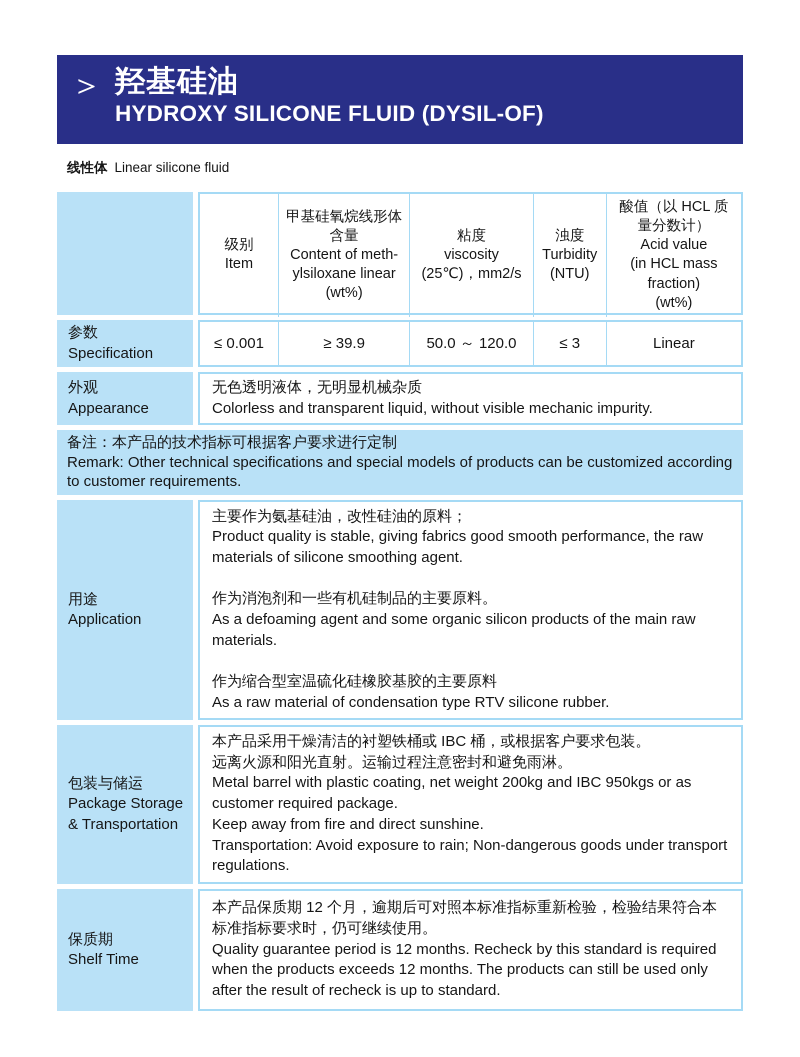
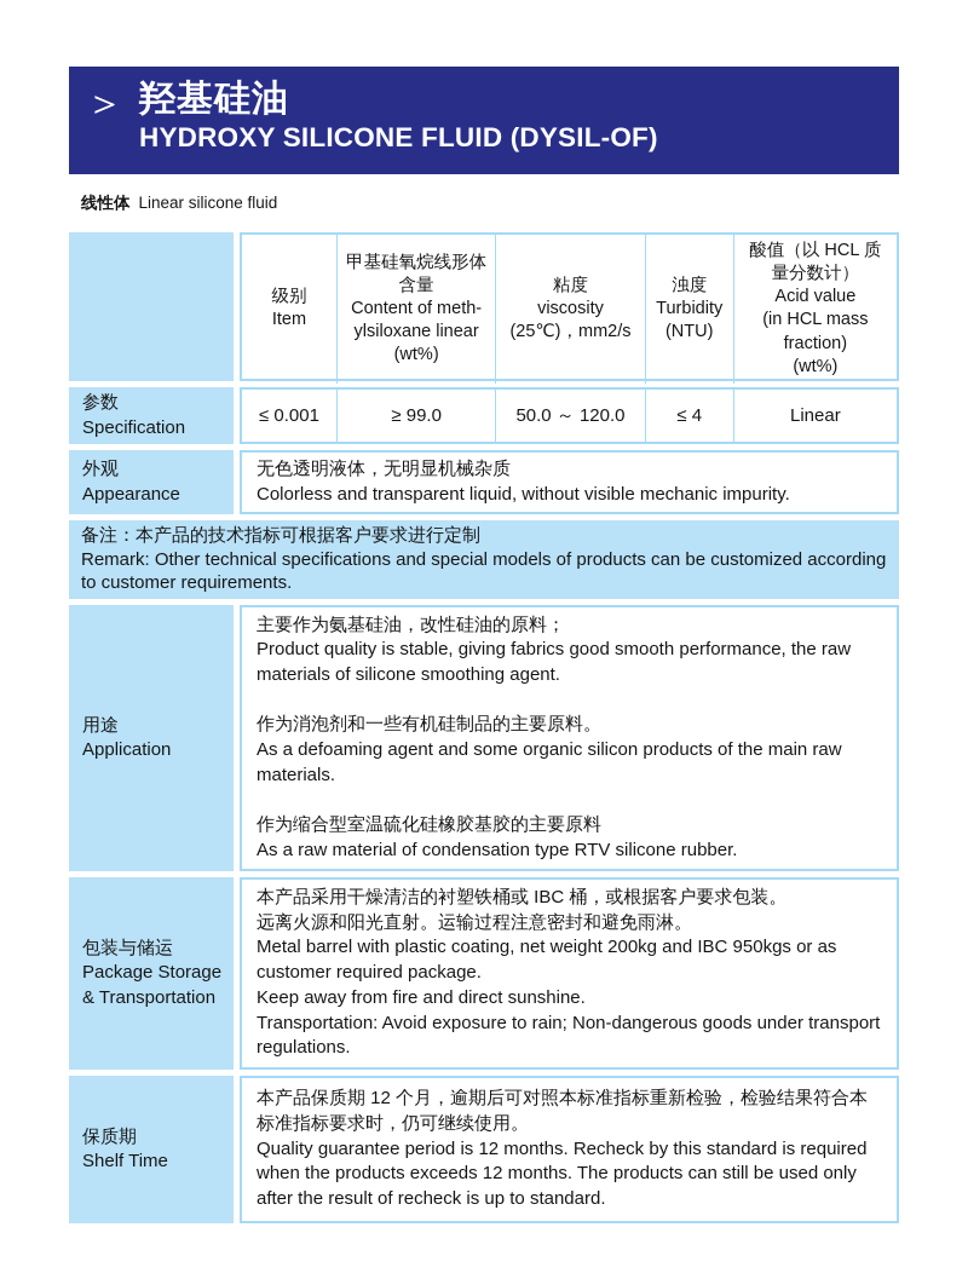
  ＞
  羟基硅油
  HYDROXY SILICONE FLUID (DYSIL-OF)
  线性体 Linear silicone fluid
  级别
  Item
  甲基硅氧烷线形体
  含量
  Content of meth-
  ylsiloxane linear
  (wt%)
  粘度
  viscosity
  (25℃)，mm2/s
  浊度
  Turbidity
  (NTU)
  酸值（以 HCL 质
  量分数计）
  Acid value
  (in HCL mass
  fraction)
  (wt%)
  参数
  Specification
  ≤ 0.001
- ≥ 39.9
+ ≥ 99.0
  50.0 ～ 120.0
- ≤ 3
+ ≤ 4
  Linear
  外观
  Appearance
  无色透明液体，无明显机械杂质
  Colorless and transparent liquid, without visible mechanic impurity.
  备注：本产品的技术指标可根据客户要求进行定制
  Remark: Other technical specifications and special models of products can be customized according to customer requirements.
  用途
  Application
  主要作为氨基硅油，改性硅油的原料；
  Product quality is stable, giving fabrics good smooth performance, the raw materials of silicone smoothing agent.
  作为消泡剂和一些有机硅制品的主要原料。
  As a defoaming agent and some organic silicon products of the main raw materials.
  作为缩合型室温硫化硅橡胶基胶的主要原料
  As a raw material of condensation type RTV silicone rubber.
  包装与储运
  Package Storage
  & Transportation
  本产品采用干燥清洁的衬塑铁桶或 IBC 桶，或根据客户要求包装。
  远离火源和阳光直射。运输过程注意密封和避免雨淋。
  Metal barrel with plastic coating, net weight 200kg and IBC 950kgs or as customer required package.
  Keep away from fire and direct sunshine.
  Transportation: Avoid exposure to rain; Non-dangerous goods under transport regulations.
  保质期
  Shelf Time
  本产品保质期 12 个月，逾期后可对照本标准指标重新检验，检验结果符合本标准指标要求时，仍可继续使用。
  Quality guarantee period is 12 months. Recheck by this standard is required when the products exceeds 12 months. The products can still be used only after the result of recheck is up to standard.
